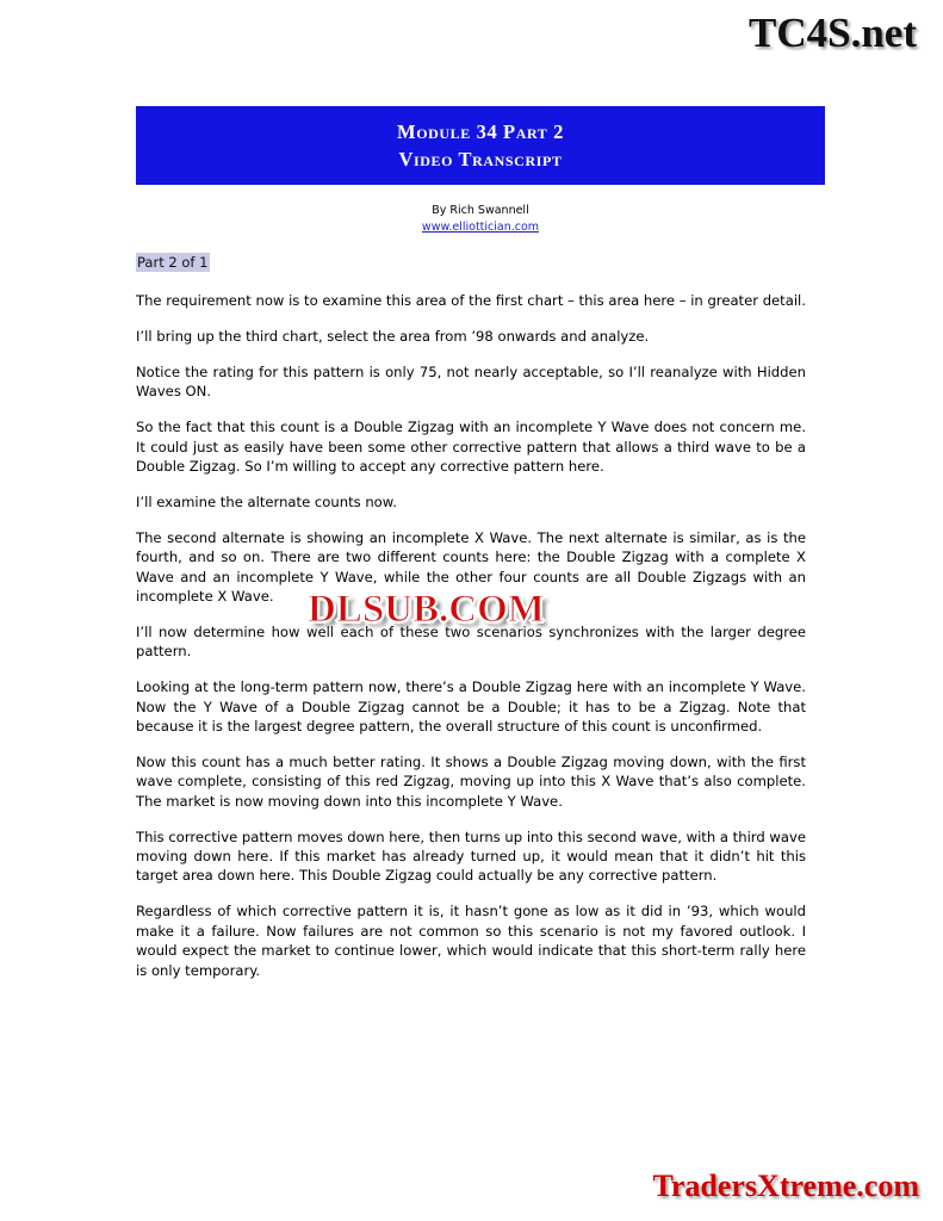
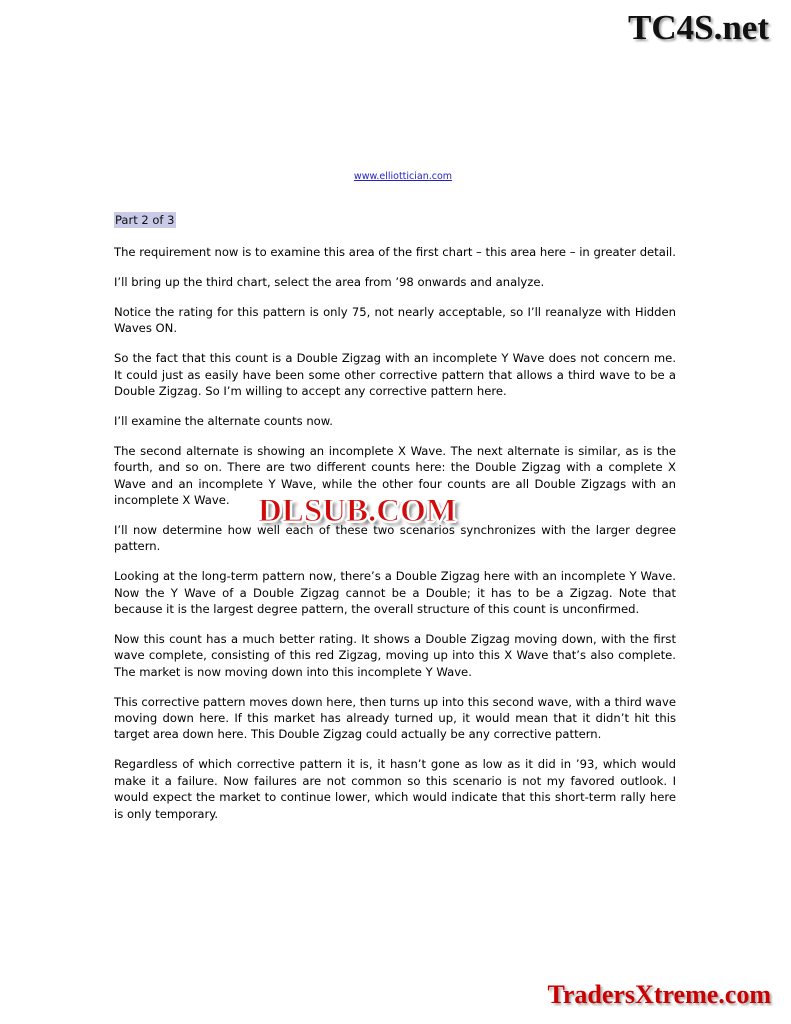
  TC4S.net
- Module 34 Part 2
- Video Transcript
- By Rich Swannell
  www.elliottician.com
- Part 2 of 1
+ Part 2 of 3
  The requirement now is to examine this area of the first chart – this area here – in greater detail.
  I’ll bring up the third chart, select the area from ’98 onwards and analyze.
  Notice the rating for this pattern is only 75, not nearly acceptable, so I’ll reanalyze with Hidden Waves ON.
  So the fact that this count is a Double Zigzag with an incomplete Y Wave does not concern me. It could just as easily have been some other corrective pattern that allows a third wave to be a Double Zigzag. So I’m willing to accept any corrective pattern here.
  I’ll examine the alternate counts now.
  The second alternate is showing an incomplete X Wave. The next alternate is similar, as is the fourth, and so on. There are two different counts here: the Double Zigzag with a complete X Wave and an incomplete Y Wave, while the other four counts are all Double Zigzags with an incomplete X Wave.
  I’ll now determine how well each of these two scenarios synchronizes with the larger degree pattern.
  Looking at the long-term pattern now, there’s a Double Zigzag here with an incomplete Y Wave. Now the Y Wave of a Double Zigzag cannot be a Double; it has to be a Zigzag. Note that because it is the largest degree pattern, the overall structure of this count is unconfirmed.
  Now this count has a much better rating. It shows a Double Zigzag moving down, with the first wave complete, consisting of this red Zigzag, moving up into this X Wave that’s also complete. The market is now moving down into this incomplete Y Wave.
  This corrective pattern moves down here, then turns up into this second wave, with a third wave moving down here. If this market has already turned up, it would mean that it didn’t hit this target area down here. This Double Zigzag could actually be any corrective pattern.
  Regardless of which corrective pattern it is, it hasn’t gone as low as it did in ’93, which would make it a failure. Now failures are not common so this scenario is not my favored outlook. I would expect the market to continue lower, which would indicate that this short-term rally here is only temporary.
  DLSUB.COM
  TradersXtreme.com
